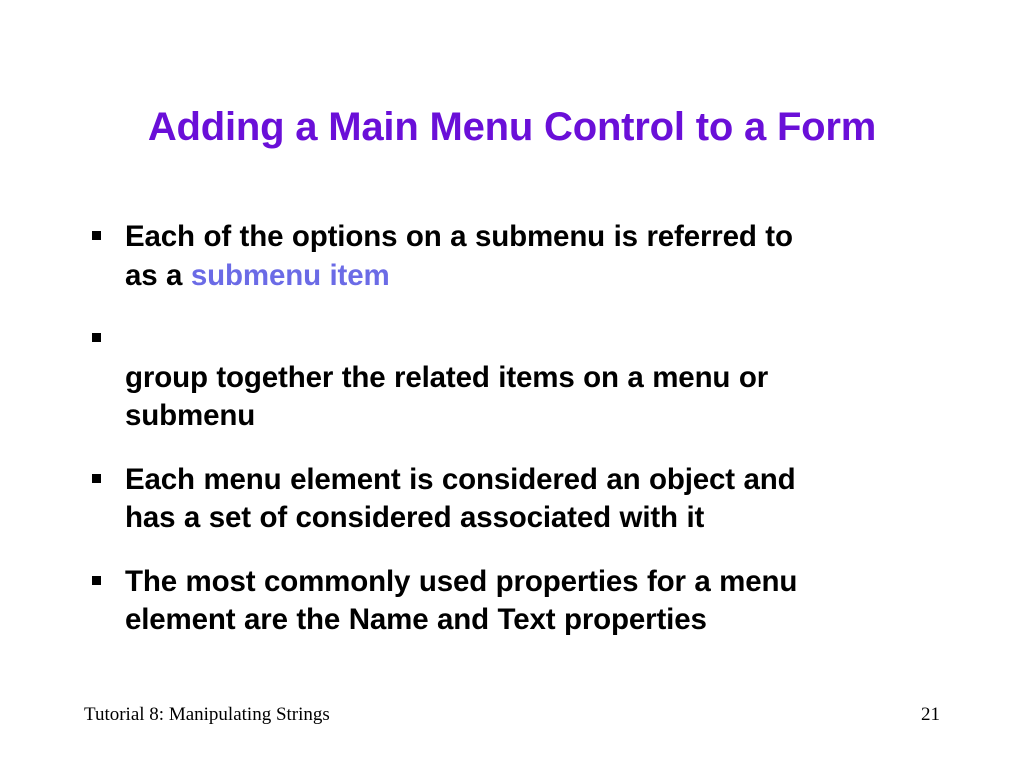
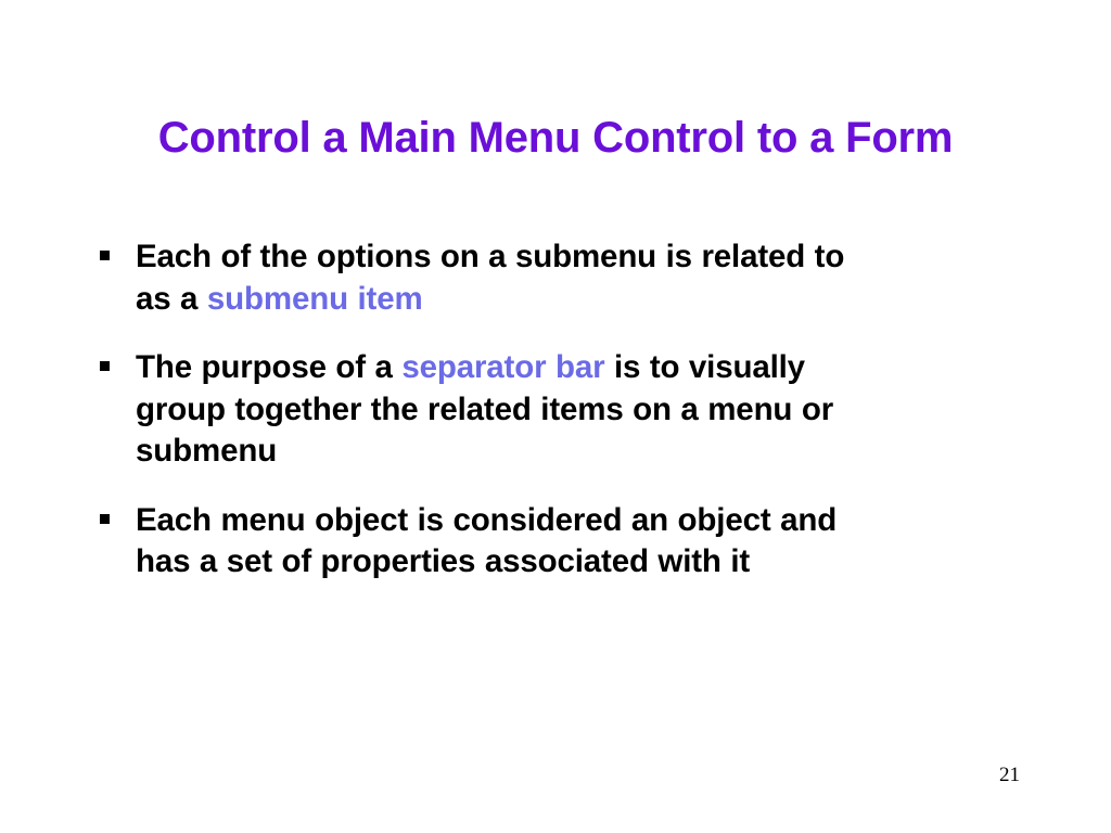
- Adding a Main Menu Control to a Form
+ Control a Main Menu Control to a Form
- Each of the options on a submenu is referred to
+ Each of the options on a submenu is related to
  as a submenu item
+ The purpose of a separator bar is to visually
  group together the related items on a menu or
  submenu
- Each menu element is considered an object and
+ Each menu object is considered an object and
- has a set of considered associated with it
+ has a set of properties associated with it
- The most commonly used properties for a menu
- element are the Name and Text properties
- Tutorial 8: Manipulating Strings
  21
